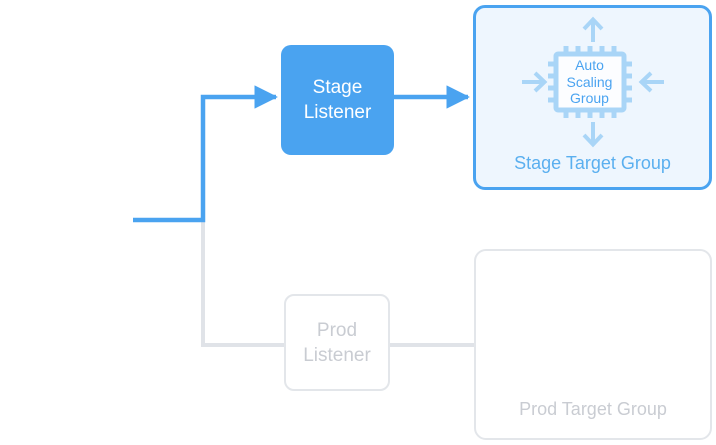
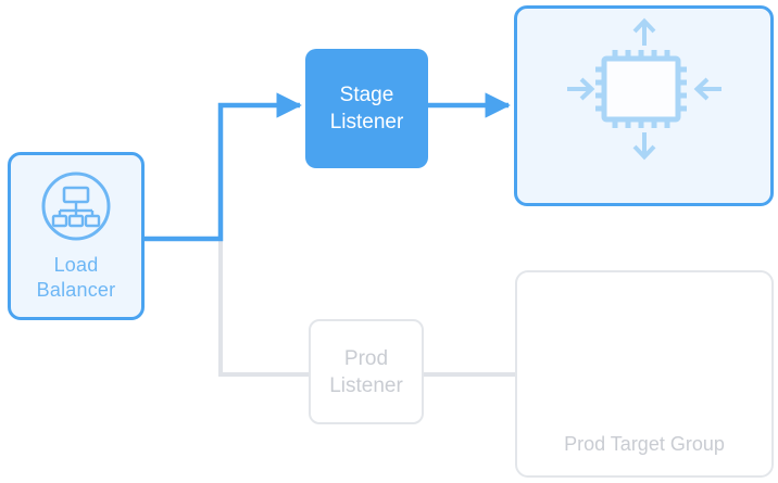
+ Load
+ Balancer
  Stage
  Listener
- Auto
- Scaling
- Group
- Stage Target Group
  Prod
  Listener
  Prod Target Group
